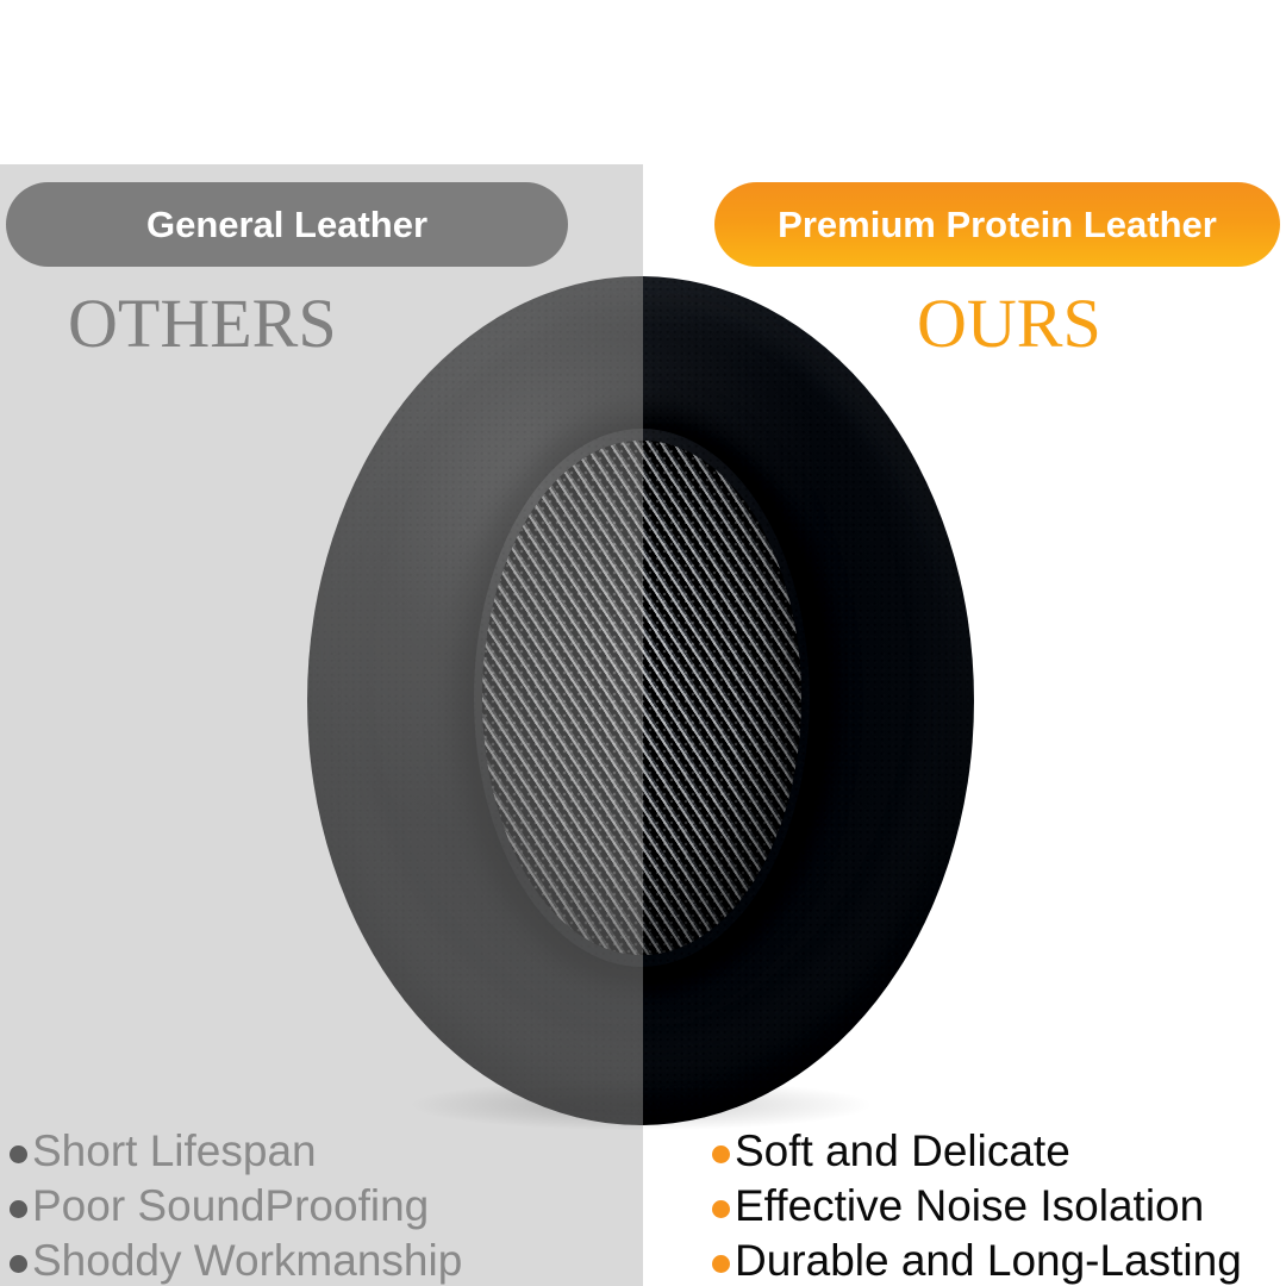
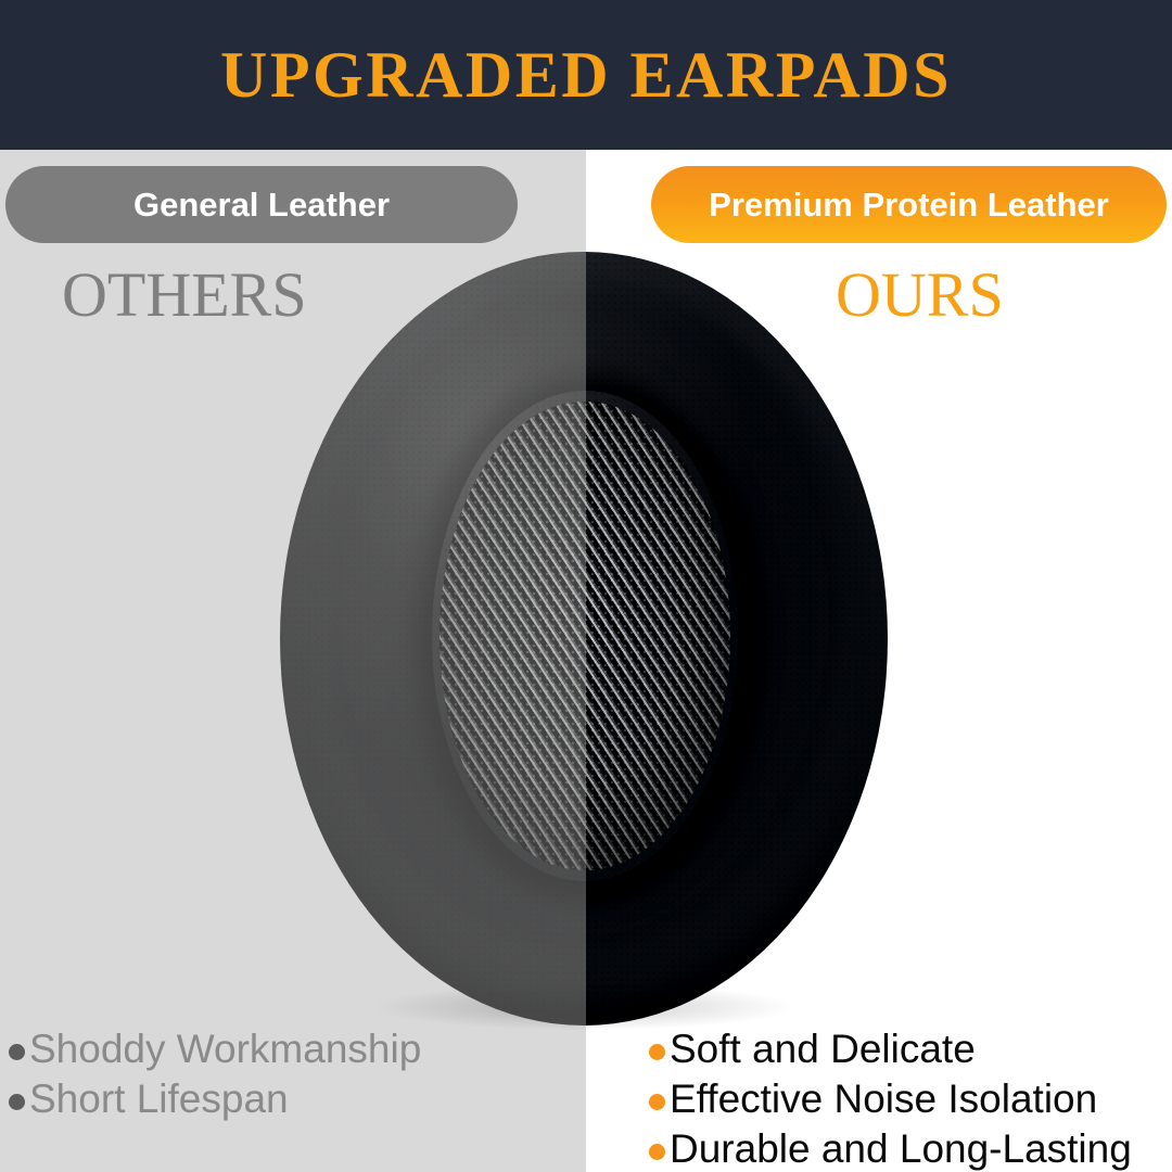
+ UPGRADED EARPADS
  General Leather
  Premium Protein Leather
  OTHERS
  OURS
- Short Lifespan
+ Shoddy Workmanship
- Poor SoundProofing
- Shoddy Workmanship
+ Short Lifespan
  Soft and Delicate
  Effective Noise Isolation
  Durable and Long-Lasting
